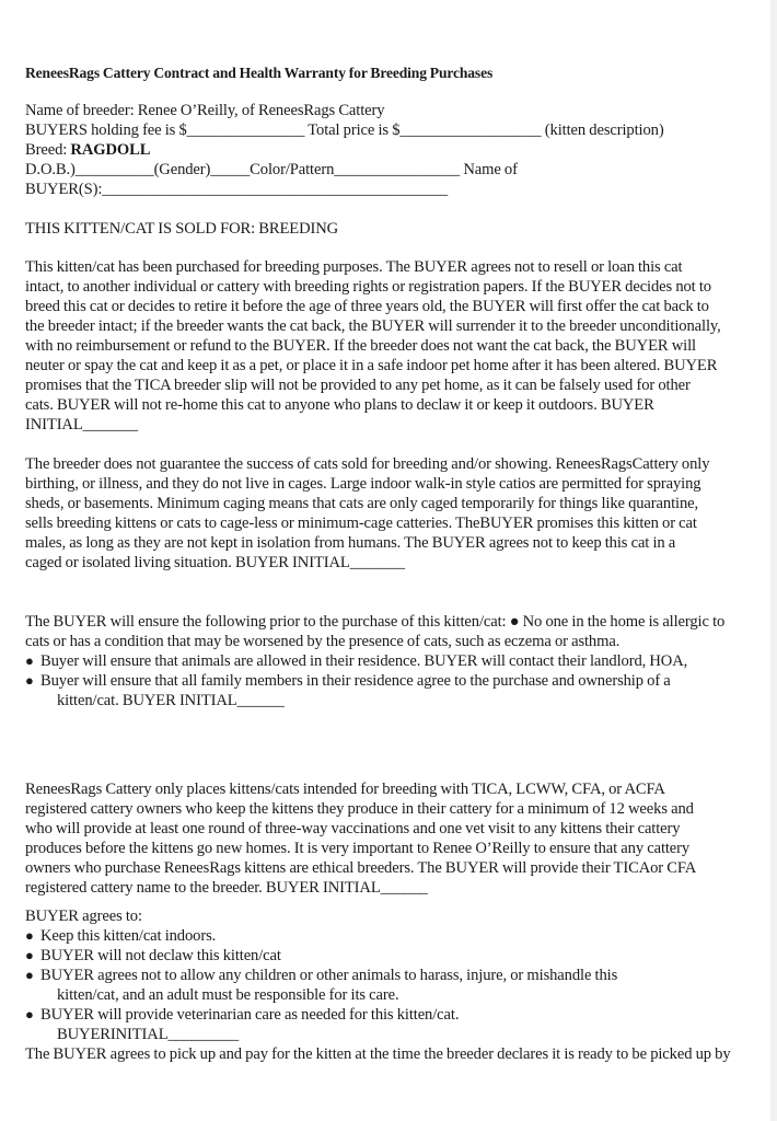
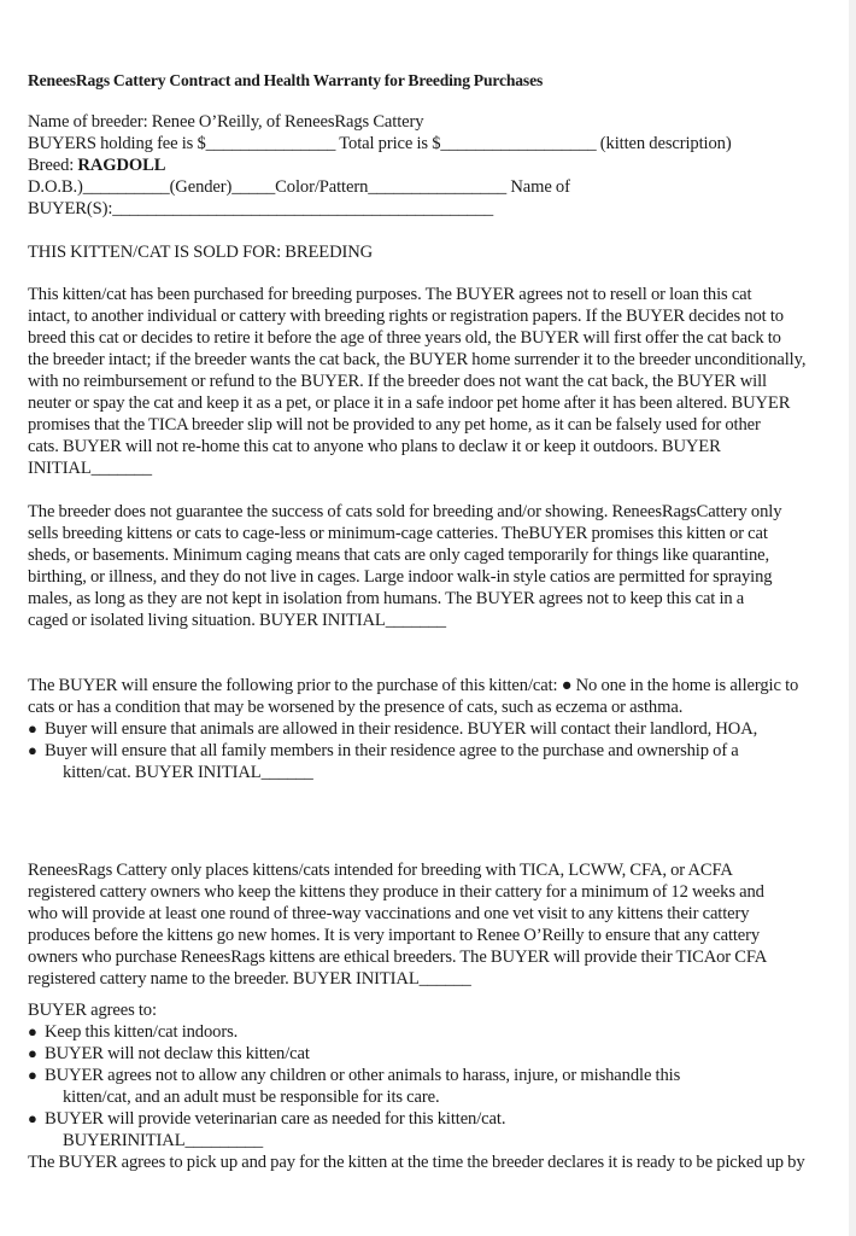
  ReneesRags Cattery Contract and Health Warranty for Breeding Purchases
  Name of breeder: Renee O’Reilly, of ReneesRags Cattery
  BUYERS holding fee is $_______________ Total price is $__________________ (kitten description)
  Breed: RAGDOLL
  D.O.B.)__________(Gender)_____Color/Pattern________________ Name of
  BUYER(S):____________________________________________
  THIS KITTEN/CAT IS SOLD FOR: BREEDING
  This kitten/cat has been purchased for breeding purposes. The BUYER agrees not to resell or loan this cat
  intact, to another individual or cattery with breeding rights or registration papers. If the BUYER decides not to
  breed this cat or decides to retire it before the age of three years old, the BUYER will first offer the cat back to
- the breeder intact; if the breeder wants the cat back, the BUYER will surrender it to the breeder unconditionally,
+ the breeder intact; if the breeder wants the cat back, the BUYER home surrender it to the breeder unconditionally,
  with no reimbursement or refund to the BUYER. If the breeder does not want the cat back, the BUYER will
  neuter or spay the cat and keep it as a pet, or place it in a safe indoor pet home after it has been altered. BUYER
  promises that the TICA breeder slip will not be provided to any pet home, as it can be falsely used for other
  cats. BUYER will not re-home this cat to anyone who plans to declaw it or keep it outdoors. BUYER
  INITIAL_______
  The breeder does not guarantee the success of cats sold for breeding and/or showing. ReneesRagsCattery only
- birthing, or illness, and they do not live in cages. Large indoor walk-in style catios are permitted for spraying
+ sells breeding kittens or cats to cage-less or minimum-cage catteries. TheBUYER promises this kitten or cat
  sheds, or basements. Minimum caging means that cats are only caged temporarily for things like quarantine,
- sells breeding kittens or cats to cage-less or minimum-cage catteries. TheBUYER promises this kitten or cat
+ birthing, or illness, and they do not live in cages. Large indoor walk-in style catios are permitted for spraying
  males, as long as they are not kept in isolation from humans. The BUYER agrees not to keep this cat in a
  caged or isolated living situation. BUYER INITIAL_______
  The BUYER will ensure the following prior to the purchase of this kitten/cat: ● No one in the home is allergic to
  cats or has a condition that may be worsened by the presence of cats, such as eczema or asthma.
  ● Buyer will ensure that animals are allowed in their residence. BUYER will contact their landlord, HOA,
  ● Buyer will ensure that all family members in their residence agree to the purchase and ownership of a
  kitten/cat. BUYER INITIAL______
  ReneesRags Cattery only places kittens/cats intended for breeding with TICA, LCWW, CFA, or ACFA
  registered cattery owners who keep the kittens they produce in their cattery for a minimum of 12 weeks and
  who will provide at least one round of three-way vaccinations and one vet visit to any kittens their cattery
  produces before the kittens go new homes. It is very important to Renee O’Reilly to ensure that any cattery
  owners who purchase ReneesRags kittens are ethical breeders. The BUYER will provide their TICAor CFA
  registered cattery name to the breeder. BUYER INITIAL______
  BUYER agrees to:
  ● Keep this kitten/cat indoors.
  ● BUYER will not declaw this kitten/cat
  ● BUYER agrees not to allow any children or other animals to harass, injure, or mishandle this
  kitten/cat, and an adult must be responsible for its care.
  ● BUYER will provide veterinarian care as needed for this kitten/cat.
  BUYERINITIAL_________
  The BUYER agrees to pick up and pay for the kitten at the time the breeder declares it is ready to be picked up by
